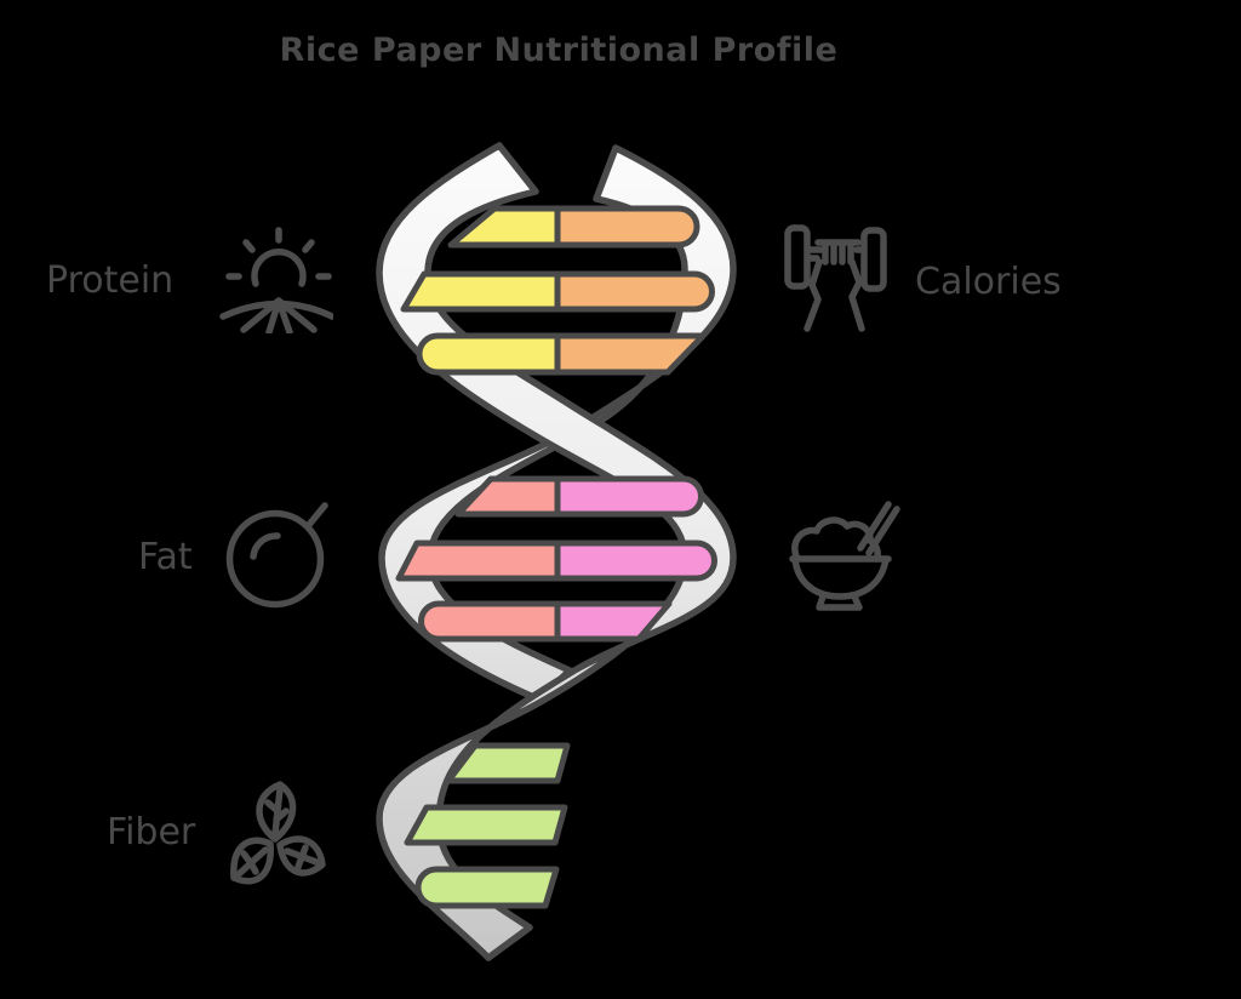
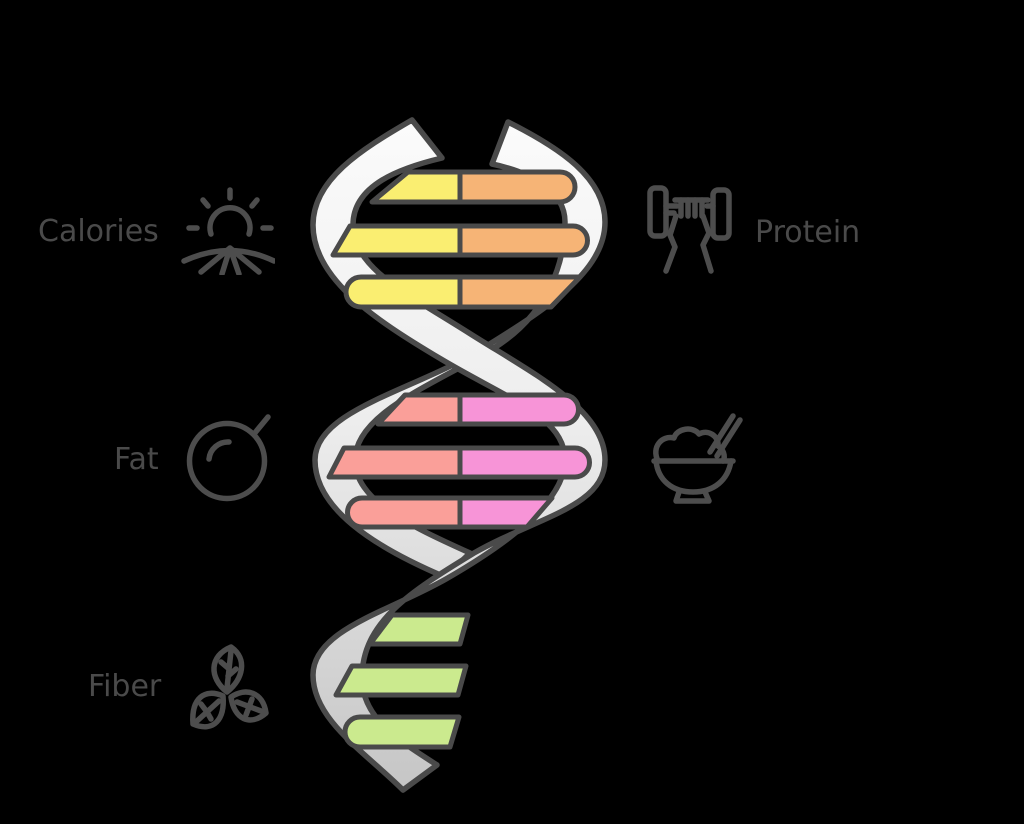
- Rice Paper Nutritional Profile
- Protein
+ Calories
  Fat
  Fiber
- Calories
+ Protein
